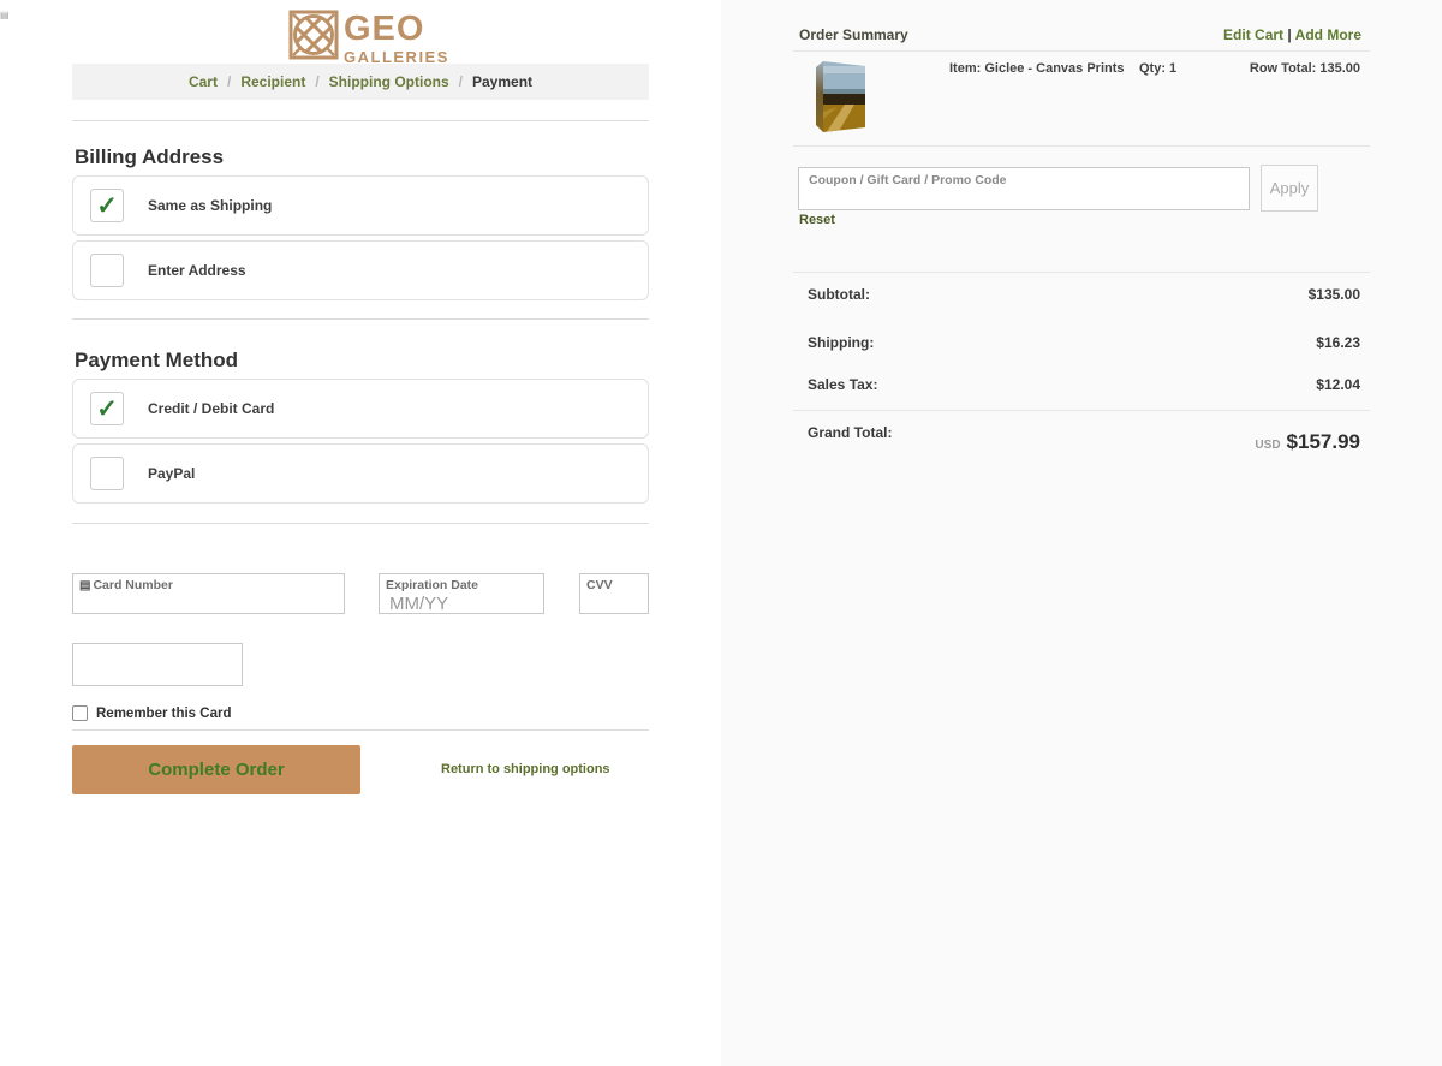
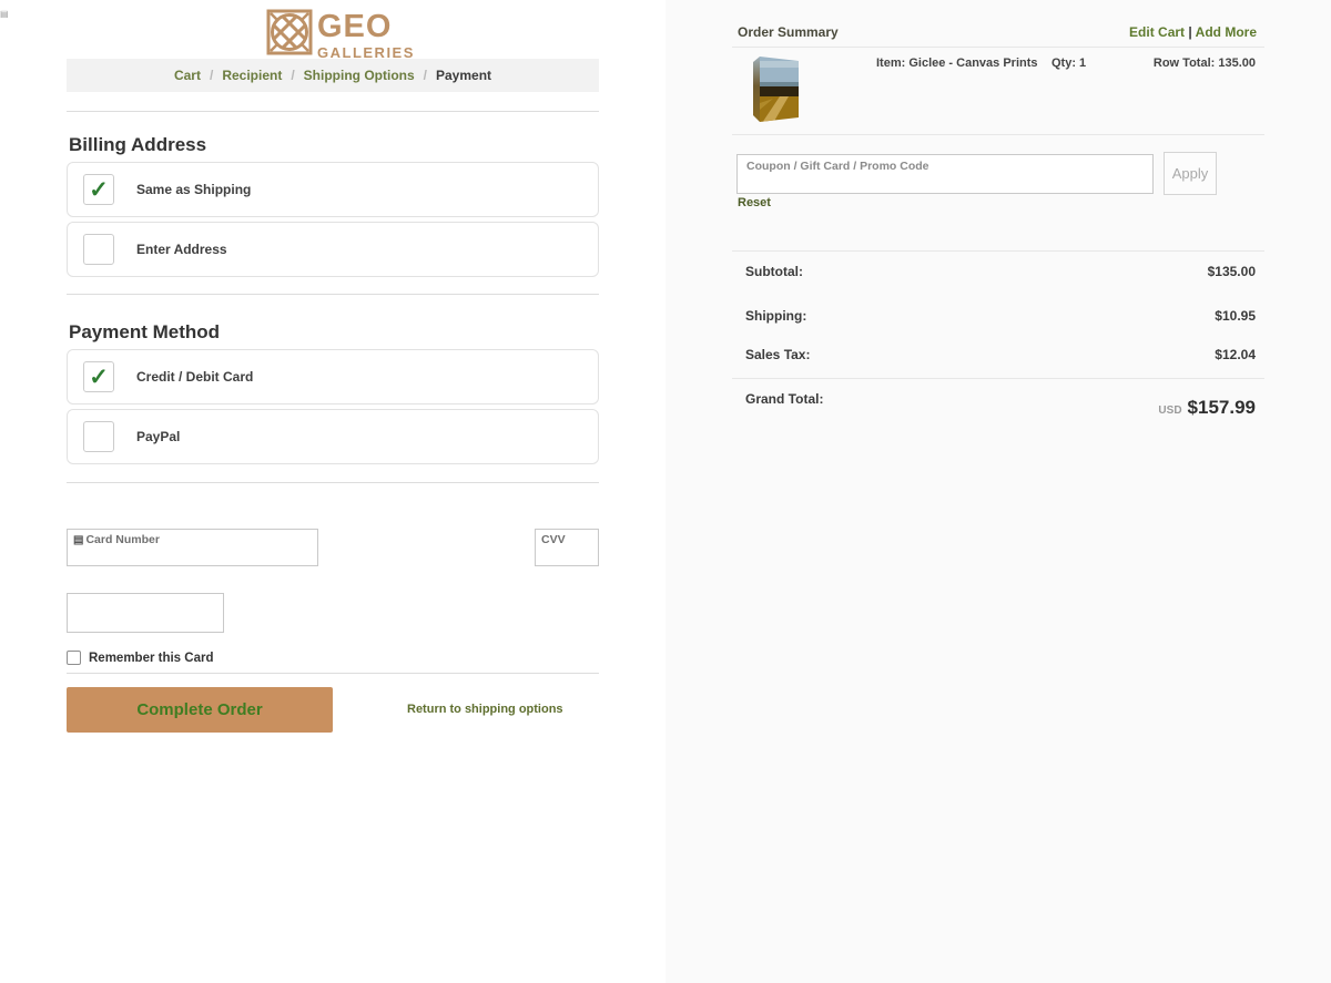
  ▤
  GEO
  GALLERIES
  Cart
  /
  Recipient
  /
  Shipping Options
  /
  Payment
  Billing Address
  ✓
  Same as Shipping
  Enter Address
  Payment Method
  ✓
  Credit / Debit Card
  PayPal
  ▤
  Card Number
- Expiration Date
- MM/YY
  CVV
  Remember this Card
  Complete Order
  Return to shipping options
  Order Summary
  Edit Cart | Add More
  Item: Giclee - Canvas Prints
  Qty: 1
  Row Total: 135.00
  Coupon / Gift Card / Promo Code
  Apply
  Reset
  Subtotal:
  $135.00
  Shipping:
- $16.23
+ $10.95
  Sales Tax:
  $12.04
  Grand Total:
  USD
  $157.99
